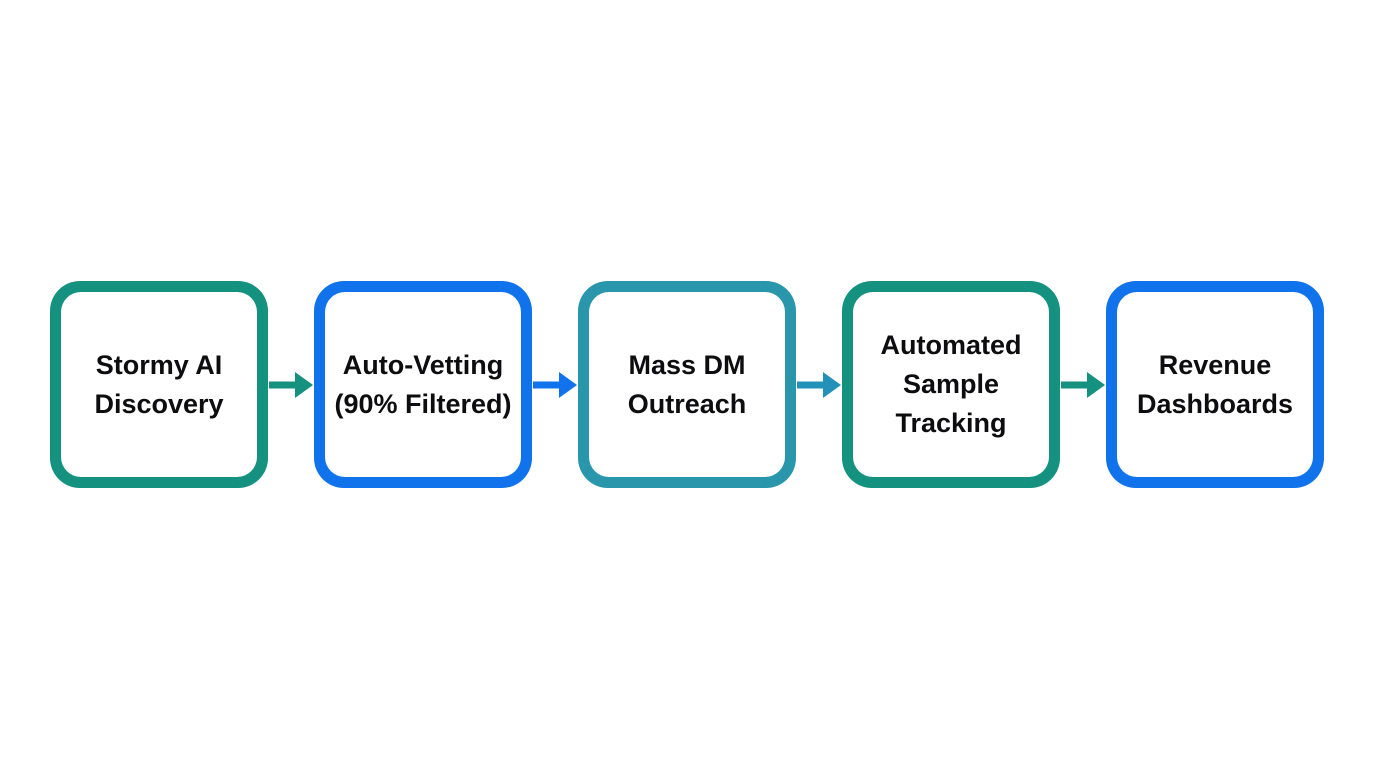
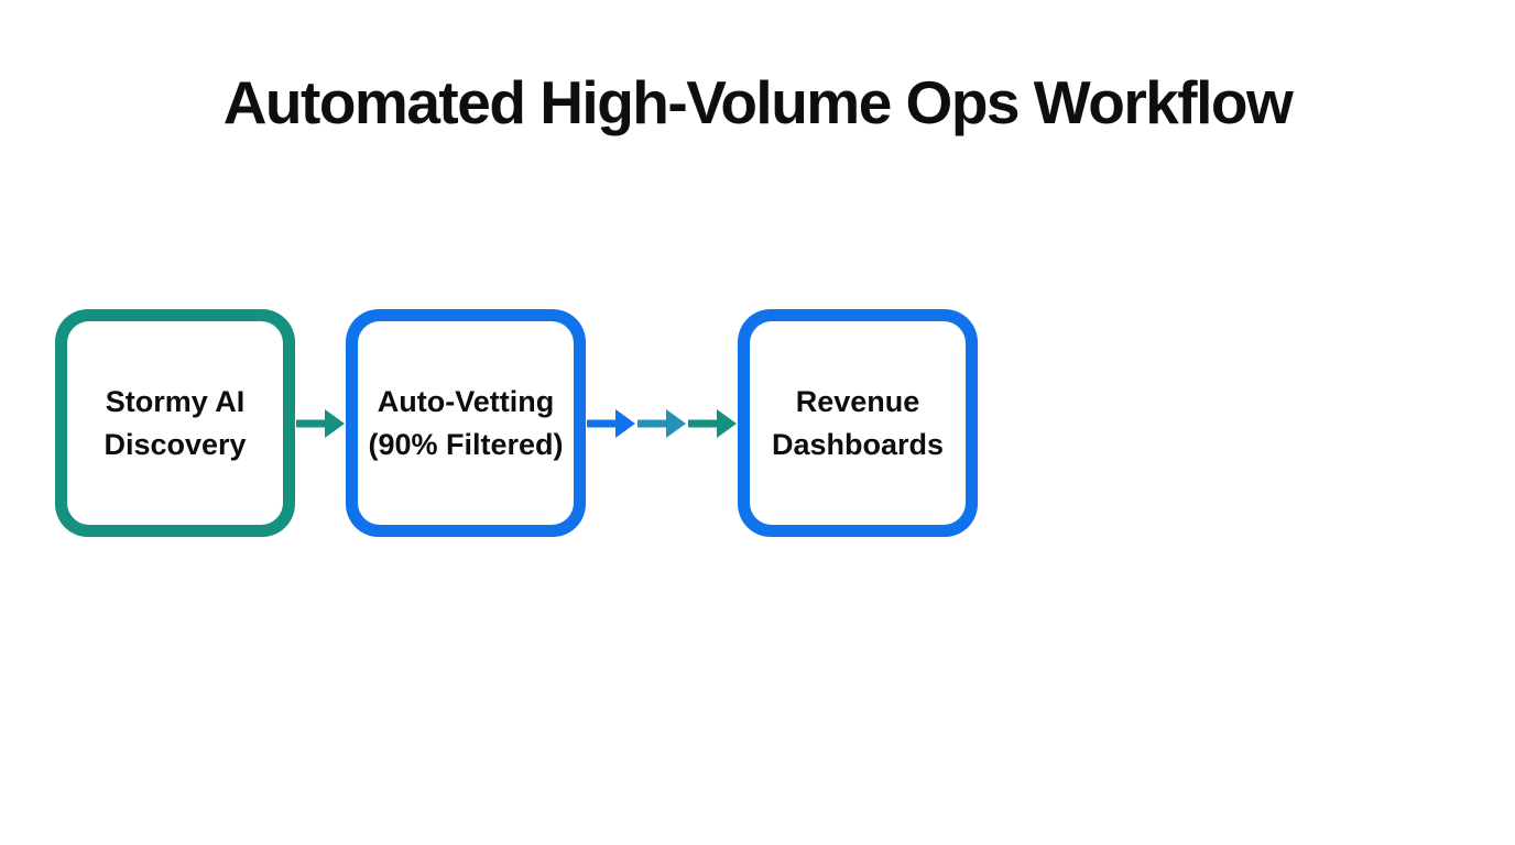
+ Automated High-Volume Ops Workflow
  Stormy AI
  Discovery
  Auto-Vetting
  (90% Filtered)
- Mass DM
- Outreach
- Automated
- Sample
- Tracking
  Revenue
  Dashboards
